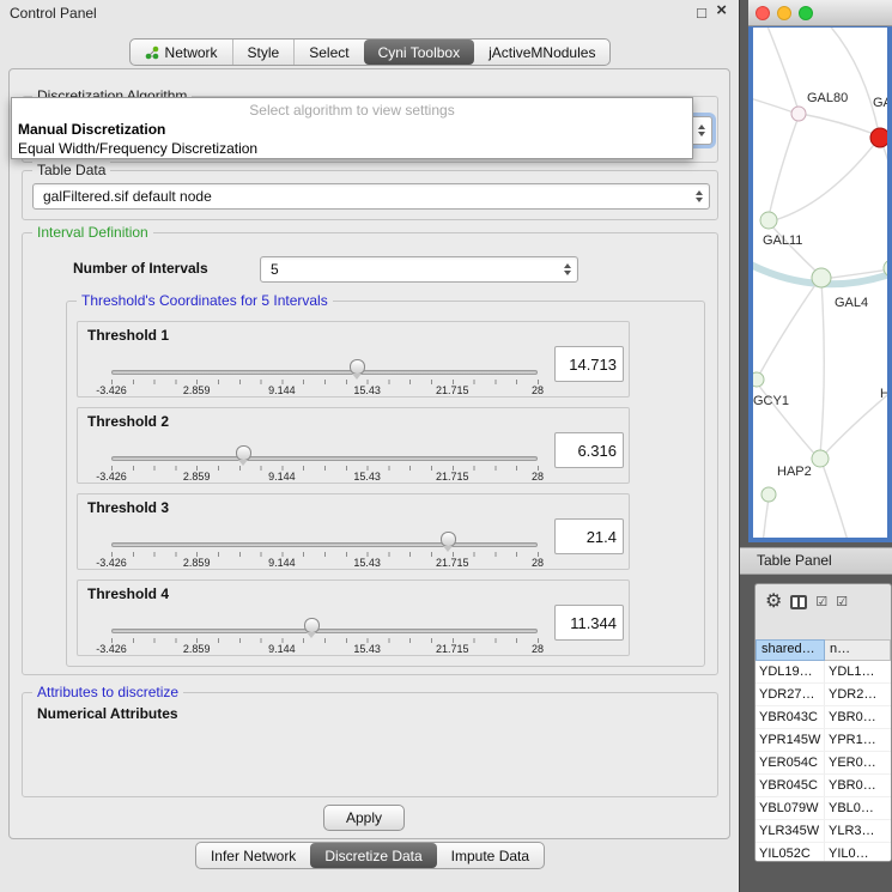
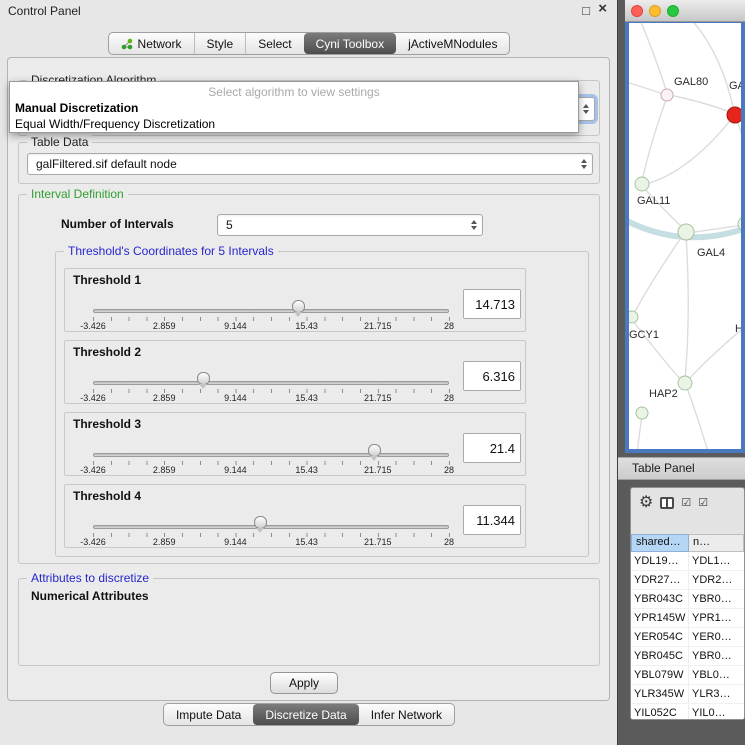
  Control Panel
  □
  ×
  Network
  Style
  Select
  Cyni Toolbox
  jActiveMNodules
  Discretization Algorithm
  Select algorithm to view settings
  Manual Discretization
  Equal Width/Frequency Discretization
  Table Data
  galFiltered.sif default node
  Interval Definition
  Number of Intervals
  5
  Threshold's Coordinates for 5 Intervals
  Threshold 1
  -3.426
  2.859
  9.144
  15.43
  21.715
  28
  14.713
  Threshold 2
  -3.426
  2.859
  9.144
  15.43
  21.715
  28
  6.316
  Threshold 3
  -3.426
  2.859
  9.144
  15.43
  21.715
  28
  21.4
  Threshold 4
  -3.426
  2.859
  9.144
  15.43
  21.715
  28
  11.344
  Attributes to discretize
  Numerical Attributes
  Apply
- Infer Network
+ Impute Data
  Discretize Data
- Impute Data
+ Infer Network
  GAL80
  GAL11
  GAL4
  GCY1
  H
  HAP2
  Table Panel
  ⚙
  ☑
  ☑
  shared…
  n…
  YDL19…
  YDL1…
  YDR27…
  YDR2…
  YBR043C
  YBR0…
  YPR145W
  YPR1…
  YER054C
  YER0…
  YBR045C
  YBR0…
  YBL079W
  YBL0…
  YLR345W
  YLR3…
  YIL052C
  YIL0…
